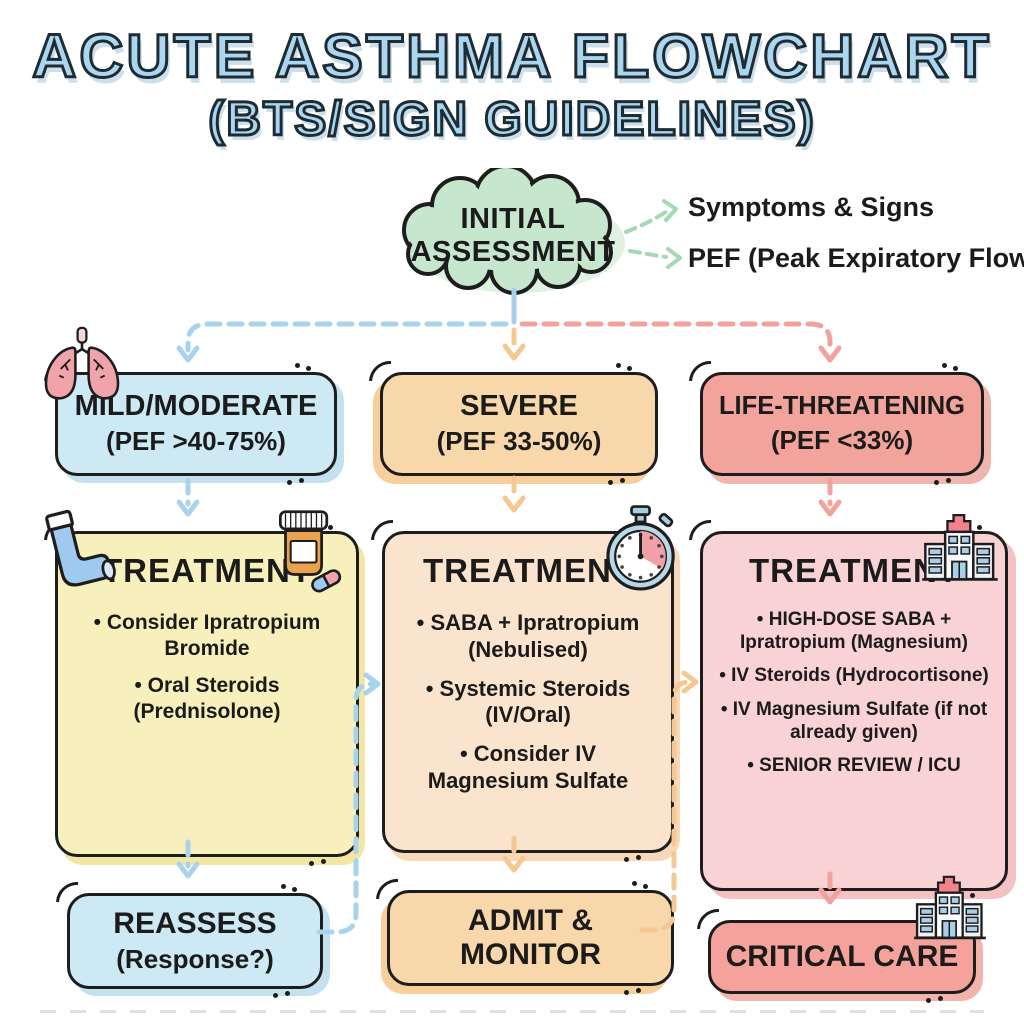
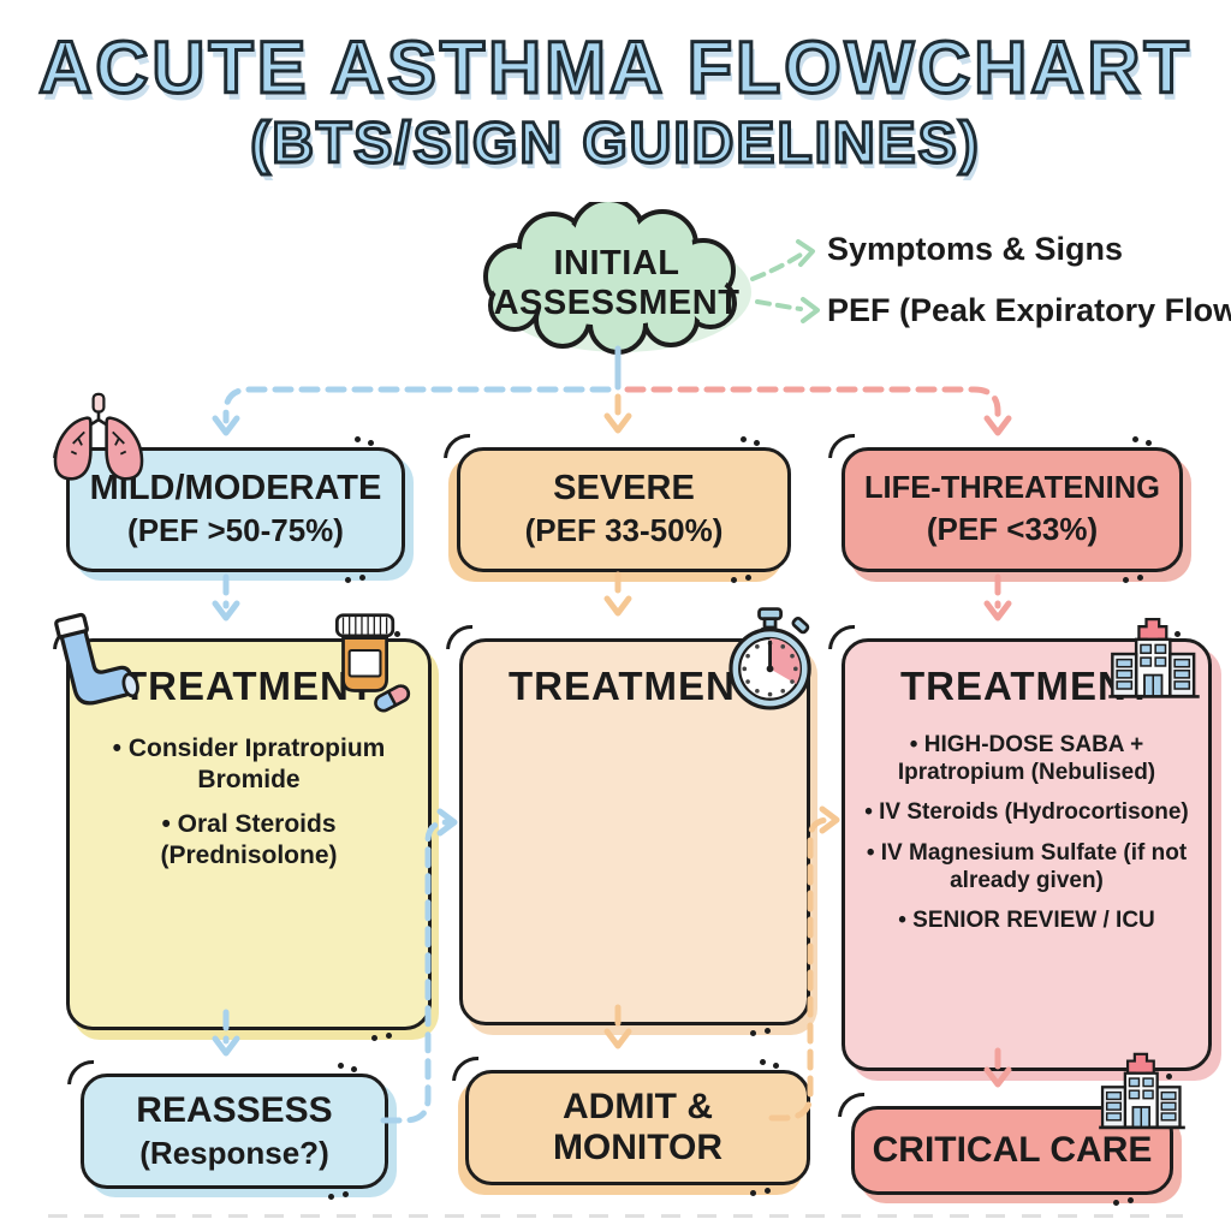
  ACUTE ASTHMA FLOWCHART
  (BTS/SIGN GUIDELINES)
  INITIAL ASSESSMENT
  Symptoms & Signs
  PEF (Peak Expiratory Flow
  MILD/MODERATE
- (PEF >40-75%)
+ (PEF >50-75%)
  SEVERE
  (PEF 33-50%)
  LIFE-THREATENING
  (PEF <33%)
  REATMEN
  Consider Ipratropium Bromide
  Oral Steroids (Prednisolone)
  TREATMEN
- SABA + Ipratropium (Nebulised)
- Systemic Steroids (IV/Oral)
- Consider IV Magnesium Sulfate
  TREATME
- HIGH-DOSE SABA + Ipratropium (Magnesium)
+ HIGH-DOSE SABA + Ipratropium (Nebulised)
  IV Steroids (Hydrocortisone)
  IV Magnesium Sulfate (if not already given)
  SENIOR REVIEW / ICU
  REASSESS
  (Response?)
  ADMIT & MONITOR
  CRITICAL CARE
